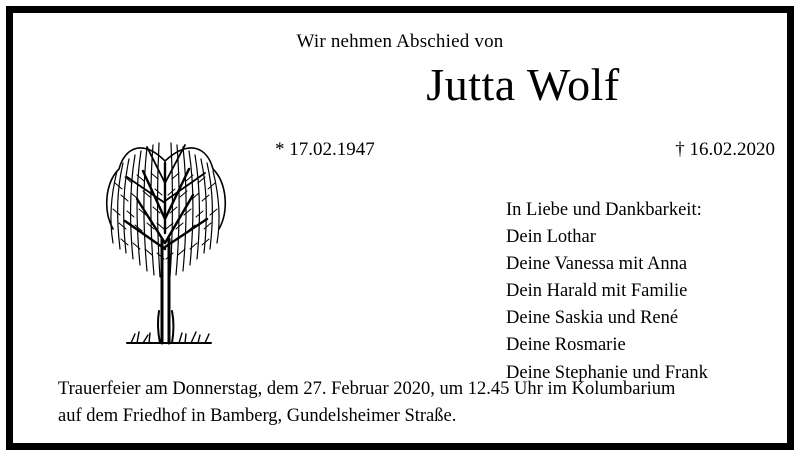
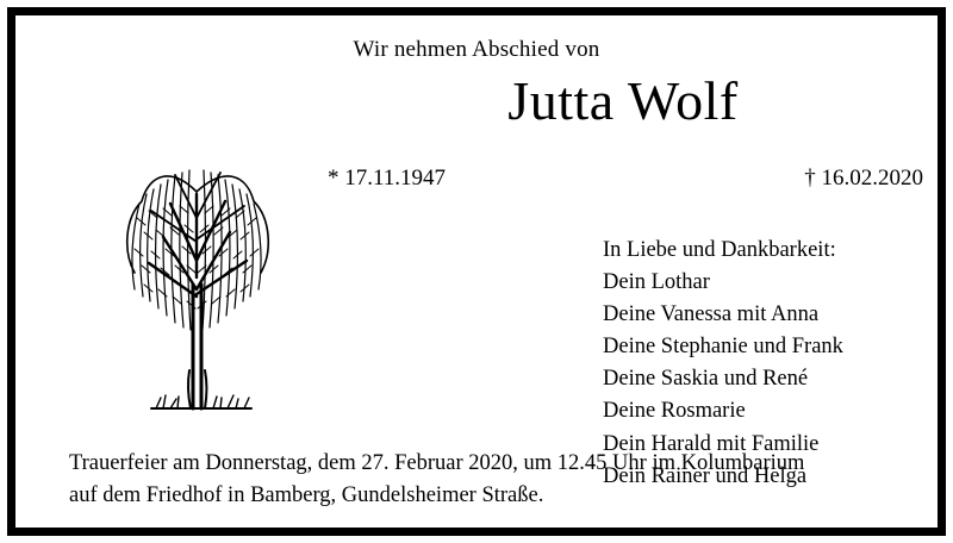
  Wir nehmen Abschied von
  Jutta Wolf
- * 17.02.1947
+ * 17.11.1947
  † 16.02.2020
  In Liebe und Dankbarkeit:
  Dein Lothar
  Deine Vanessa mit Anna
- Dein Harald mit Familie
+ Deine Stephanie und Frank
  Deine Saskia und René
  Deine Rosmarie
- Deine Stephanie und Frank
+ Dein Harald mit Familie
+ Dein Rainer und Helga
  Trauerfeier am Donnerstag, dem 27. Februar 2020, um 12.45 Uhr im Kolumbarium
  auf dem Friedhof in Bamberg, Gundelsheimer Straße.
